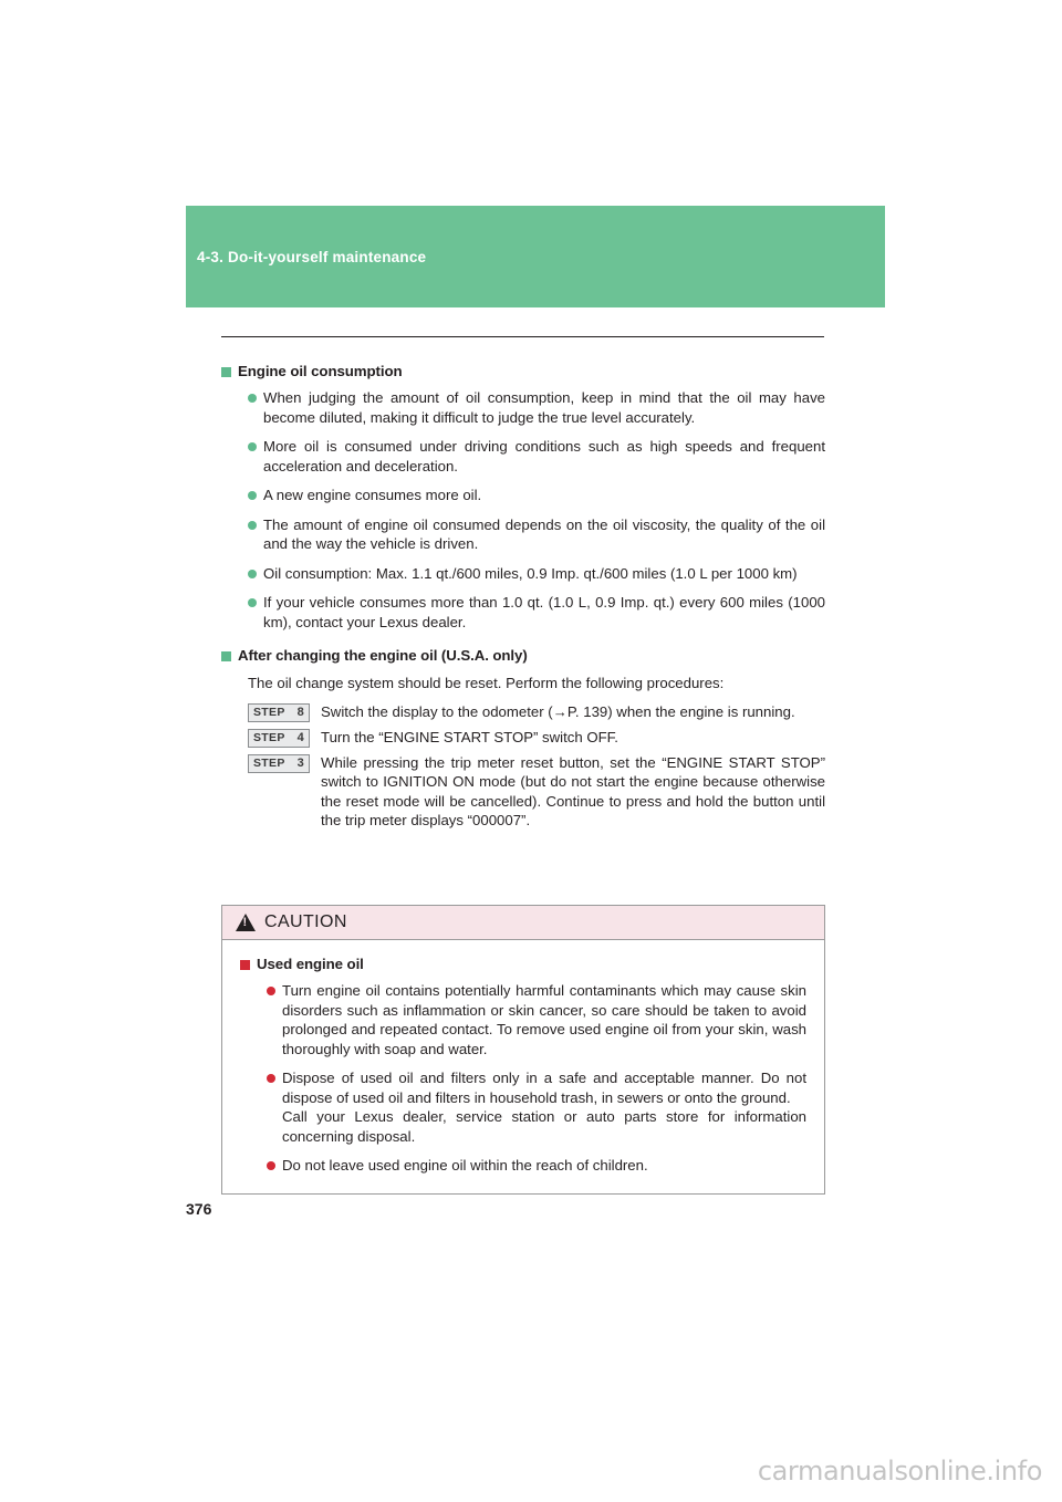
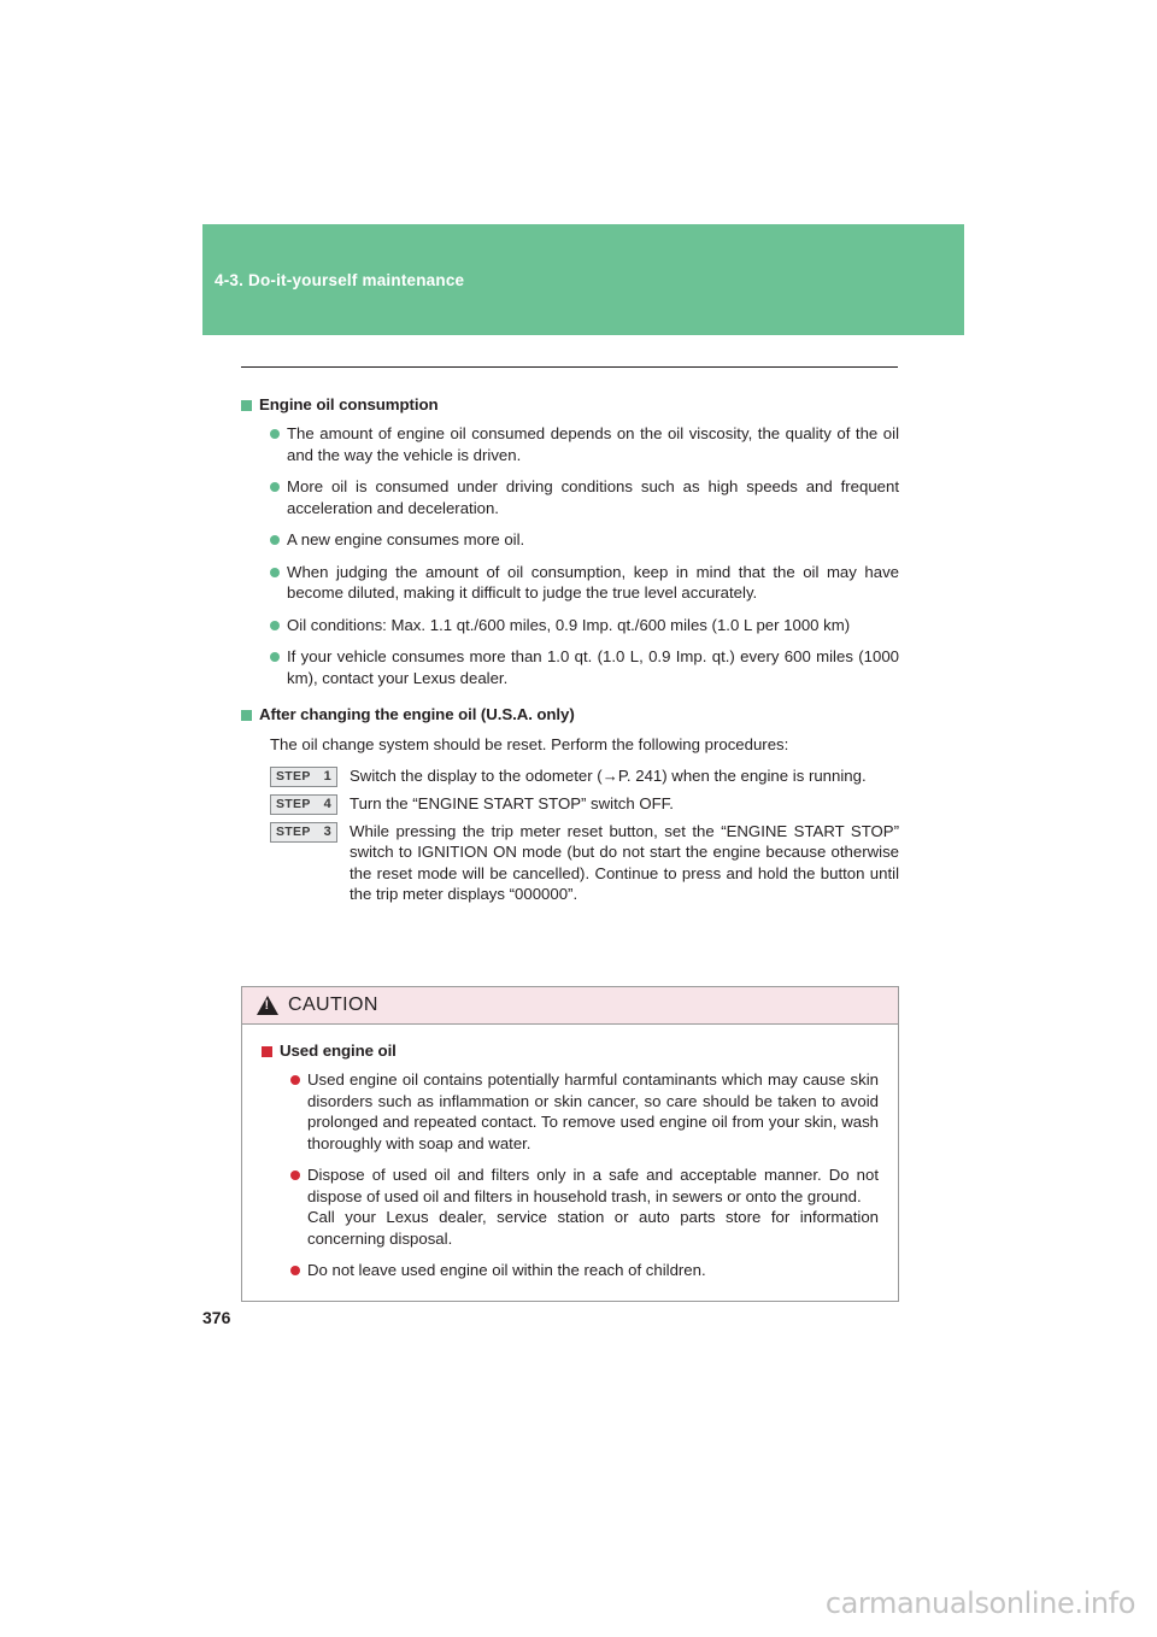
  4-3. Do-it-yourself maintenance
  Engine oil consumption
- When judging the amount of oil consumption, keep in mind that the oil may have become diluted, making it difficult to judge the true level accurately.
+ The amount of engine oil consumed depends on the oil viscosity, the quality of the oil and the way the vehicle is driven.
  More oil is consumed under driving conditions such as high speeds and frequent acceleration and deceleration.
  A new engine consumes more oil.
- The amount of engine oil consumed depends on the oil viscosity, the quality of the oil and the way the vehicle is driven.
+ When judging the amount of oil consumption, keep in mind that the oil may have become diluted, making it difficult to judge the true level accurately.
- Oil consumption: Max. 1.1 qt./600 miles, 0.9 Imp. qt./600 miles (1.0 L per 1000 km)
+ Oil conditions: Max. 1.1 qt./600 miles, 0.9 Imp. qt./600 miles (1.0 L per 1000 km)
  If your vehicle consumes more than 1.0 qt. (1.0 L, 0.9 Imp. qt.) every 600 miles (1000 km), contact your Lexus dealer.
  After changing the engine oil (U.S.A. only)
  The oil change system should be reset. Perform the following procedures:
  STEP
- 8
+ 1
- Switch the display to the odometer (→P. 139) when the engine is running.
+ Switch the display to the odometer (→P. 241) when the engine is running.
  STEP
  4
  Turn the “ENGINE START STOP” switch OFF.
  STEP
  3
- While pressing the trip meter reset button, set the “ENGINE START STOP” switch to IGNITION ON mode (but do not start the engine because otherwise the reset mode will be cancelled). Continue to press and hold the button until the trip meter displays “000007”.
+ While pressing the trip meter reset button, set the “ENGINE START STOP” switch to IGNITION ON mode (but do not start the engine because otherwise the reset mode will be cancelled). Continue to press and hold the button until the trip meter displays “000000”.
  CAUTION
  Used engine oil
- Turn engine oil contains potentially harmful contaminants which may cause skin disorders such as inflammation or skin cancer, so care should be taken to avoid prolonged and repeated contact. To remove used engine oil from your skin, wash thoroughly with soap and water.
+ Used engine oil contains potentially harmful contaminants which may cause skin disorders such as inflammation or skin cancer, so care should be taken to avoid prolonged and repeated contact. To remove used engine oil from your skin, wash thoroughly with soap and water.
  Dispose of used oil and filters only in a safe and acceptable manner. Do not dispose of used oil and filters in household trash, in sewers or onto the ground.
  Call your Lexus dealer, service station or auto parts store for information concerning disposal.
  Do not leave used engine oil within the reach of children.
  376
  carmanualsonline.info
